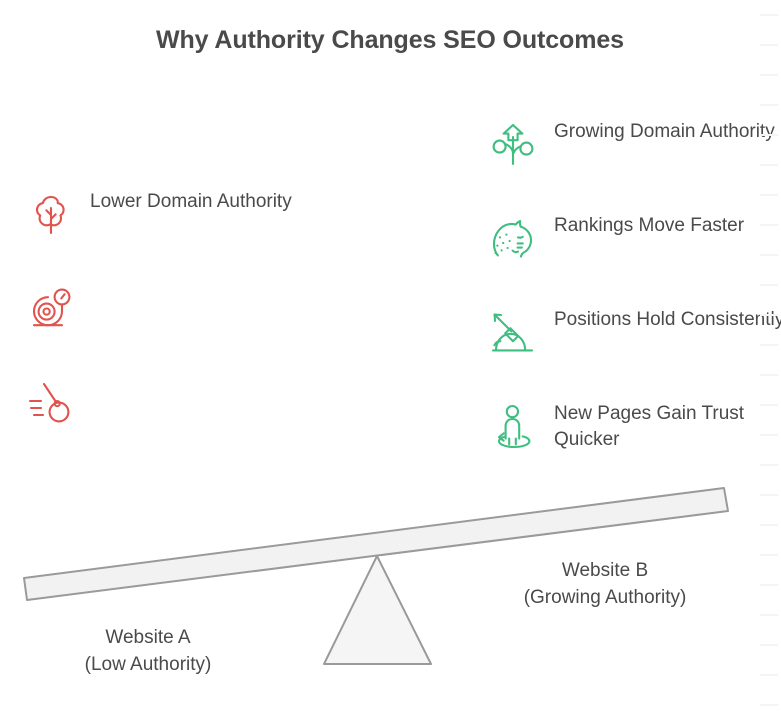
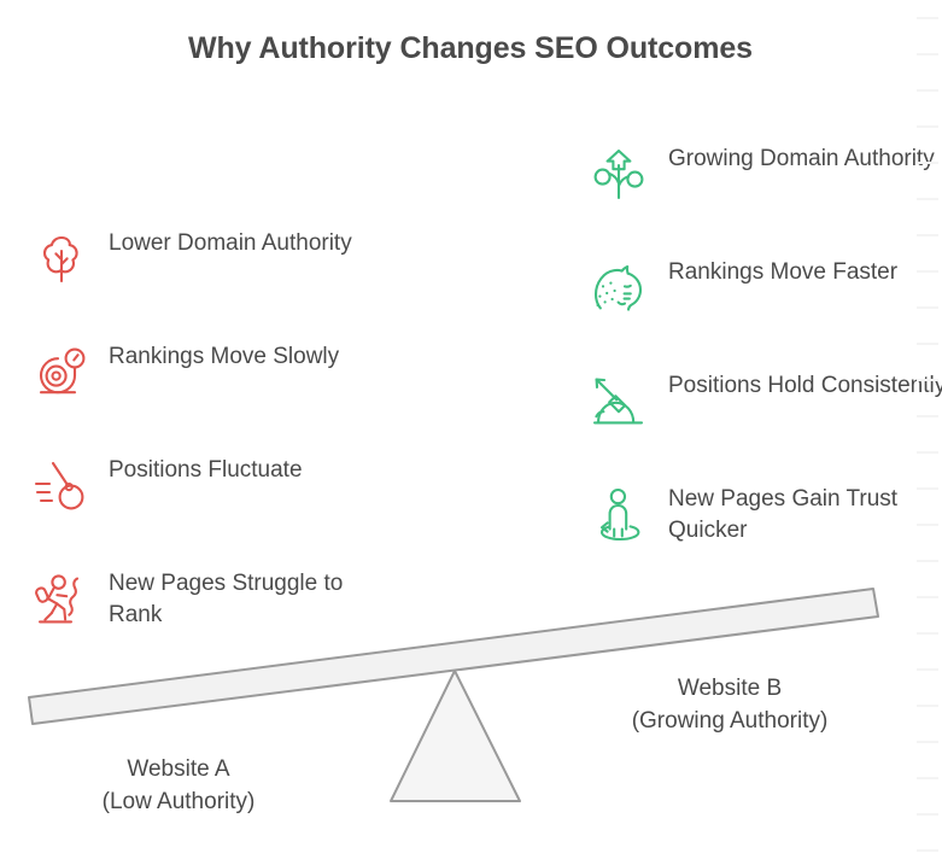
  Why Authority Changes SEO Outcomes
  Lower Domain Authority
+ Rankings Move Slowly
+ Positions Fluctuate
+ New Pages Struggle to Rank
  Growing Domain Authority
  Rankings Move Faster
  Positions Hold Consistently
  New Pages Gain Trust Quicker
  Website A
  (Low Authority)
  Website B
  (Growing Authority)
